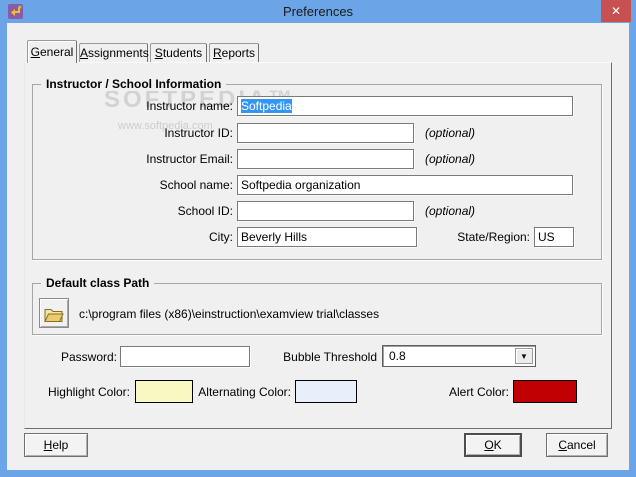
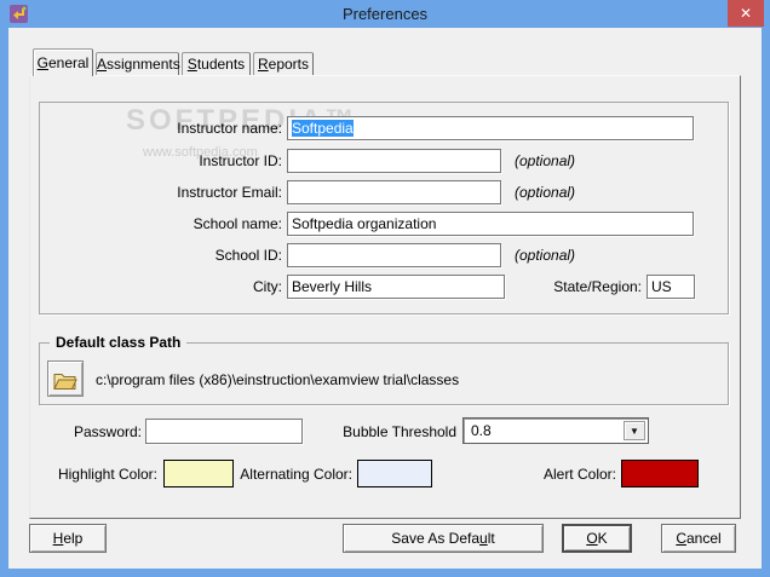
  Preferences
  ✕
  General
  Assignments
  Students
  Reports
  SOFTPED
  www.softpedia.com
- Instructor / School Information
  Instructor name:
  Softpedia
  Instructor ID:
  (optional)
  Instructor Email:
  (optional)
  School name:
  Softpedia organization
  School ID:
  (optional)
  City:
  Beverly Hills
  State/Region:
  US
  Default class Path
  c:\program files (x86)\einstruction\examview trial\classes
  Password:
  Bubble Threshold
  0.8
  ▼
  Highlight Color:
  Alternating Color:
  Alert Color:
  Help
+ Save As Default
  OK
  Cancel
